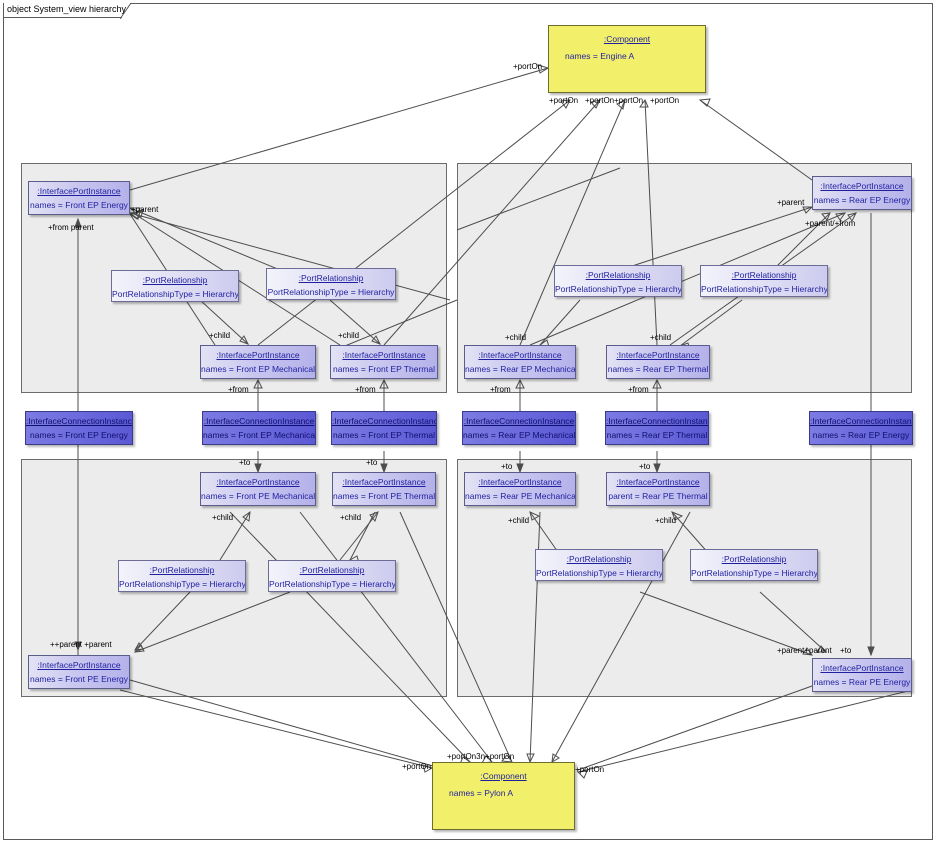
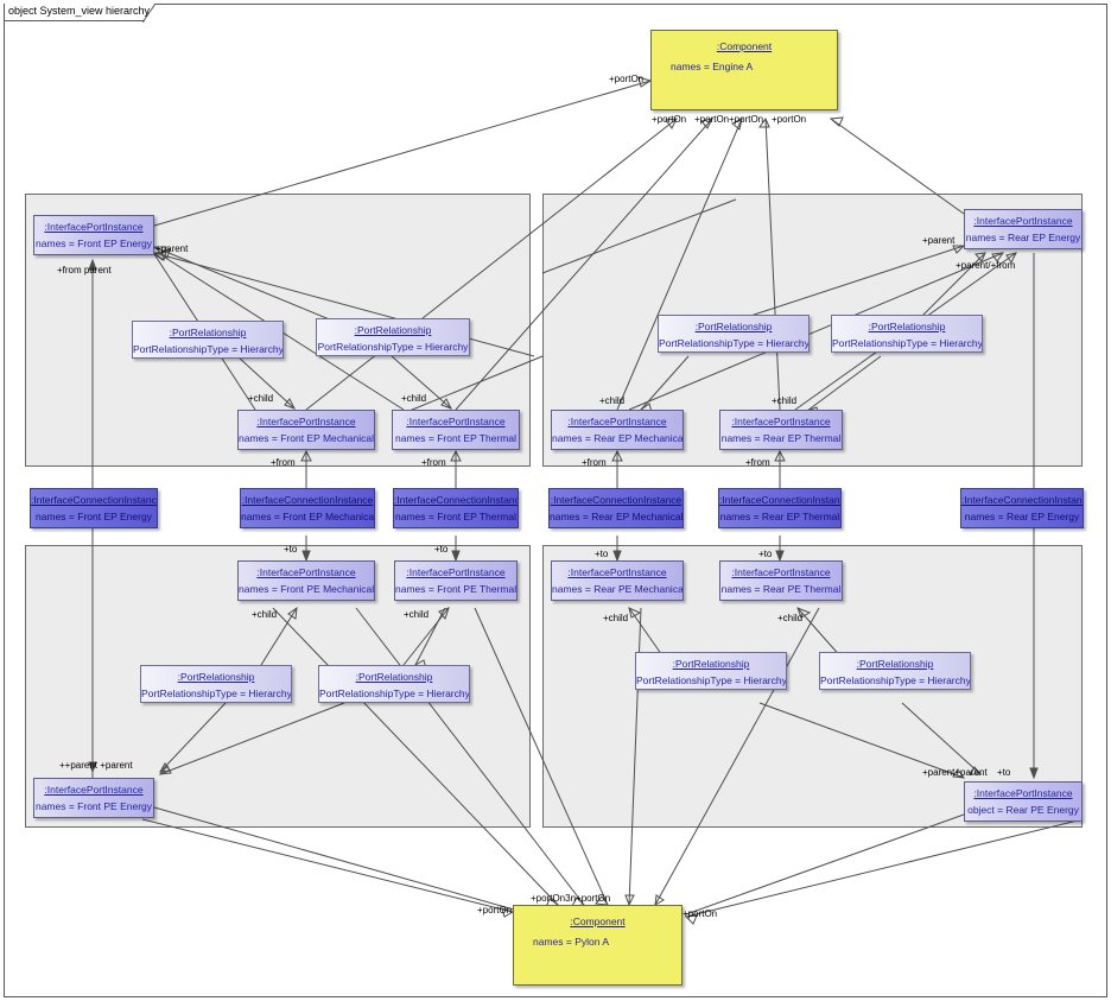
  object System_view hierarchy
  :Component
  names = Engine A
  :Component
  names = Pylon A
  :InterfacePortInstance
  names = Front EP Energy
  :InterfacePortInstance
  names = Front EP Mechanical
  :InterfacePortInstance
  names = Front EP Thermal
  :InterfacePortInstance
  names = Rear EP Energy
  :InterfacePortInstance
  names = Rear EP Mechanica
  :InterfacePortInstance
  names = Rear EP Thermal
  :InterfacePortInstance
  names = Front PE Energy
  :InterfacePortInstance
  names = Front PE Mechanical
  :InterfacePortInstance
  names = Front PE Thermal
  :InterfacePortInstance
- names = Rear PE Energy
+ object = Rear PE Energy
  :InterfacePortInstance
  names = Rear PE Mechanica
  :InterfacePortInstance
- parent = Rear PE Thermal
+ names = Rear PE Thermal
  :PortRelationship
  PortRelationshipType = Hierarchy
  :PortRelationship
  PortRelationshipType = Hierarchy
  :PortRelationship
  PortRelationshipType = Hierarchy
  :PortRelationship
  PortRelationshipType = Hierarchy
  :PortRelationship
  PortRelationshipType = Hierarchy
  :PortRelationship
  PortRelationshipType = Hierarchy
  :PortRelationship
  PortRelationshipType = Hierarchy
  :PortRelationship
  PortRelationshipType = Hierarchy
  :InterfaceConnectionInstanc
  names = Front EP Energy
  :InterfaceConnectionInstance
  names = Front EP Mechanica
  :InterfaceConnectionInstanc
  names = Front EP Thermal
  :InterfaceConnectionInstance
  names = Rear EP Mechanical
  :InterfaceConnectionInstan
  names = Rear EP Thermal
  :InterfaceConnectionInstan
  names = Rear EP Energy
  +portOn
  +portOn
  +portOn
  +portOn
  +portOn
  +parent
  +from parent
  +child
  +child
  +from
  +from
  +parent
  +parent/+from
  +child
  +child
  +from
  +from
  +to
  +to
  +to
  +to
  +child
  +child
  +child
  +child
  ++parent +parent
  +parent+parent
  +to
  +portOn
  +portOn3n+portOn
  +portOn
